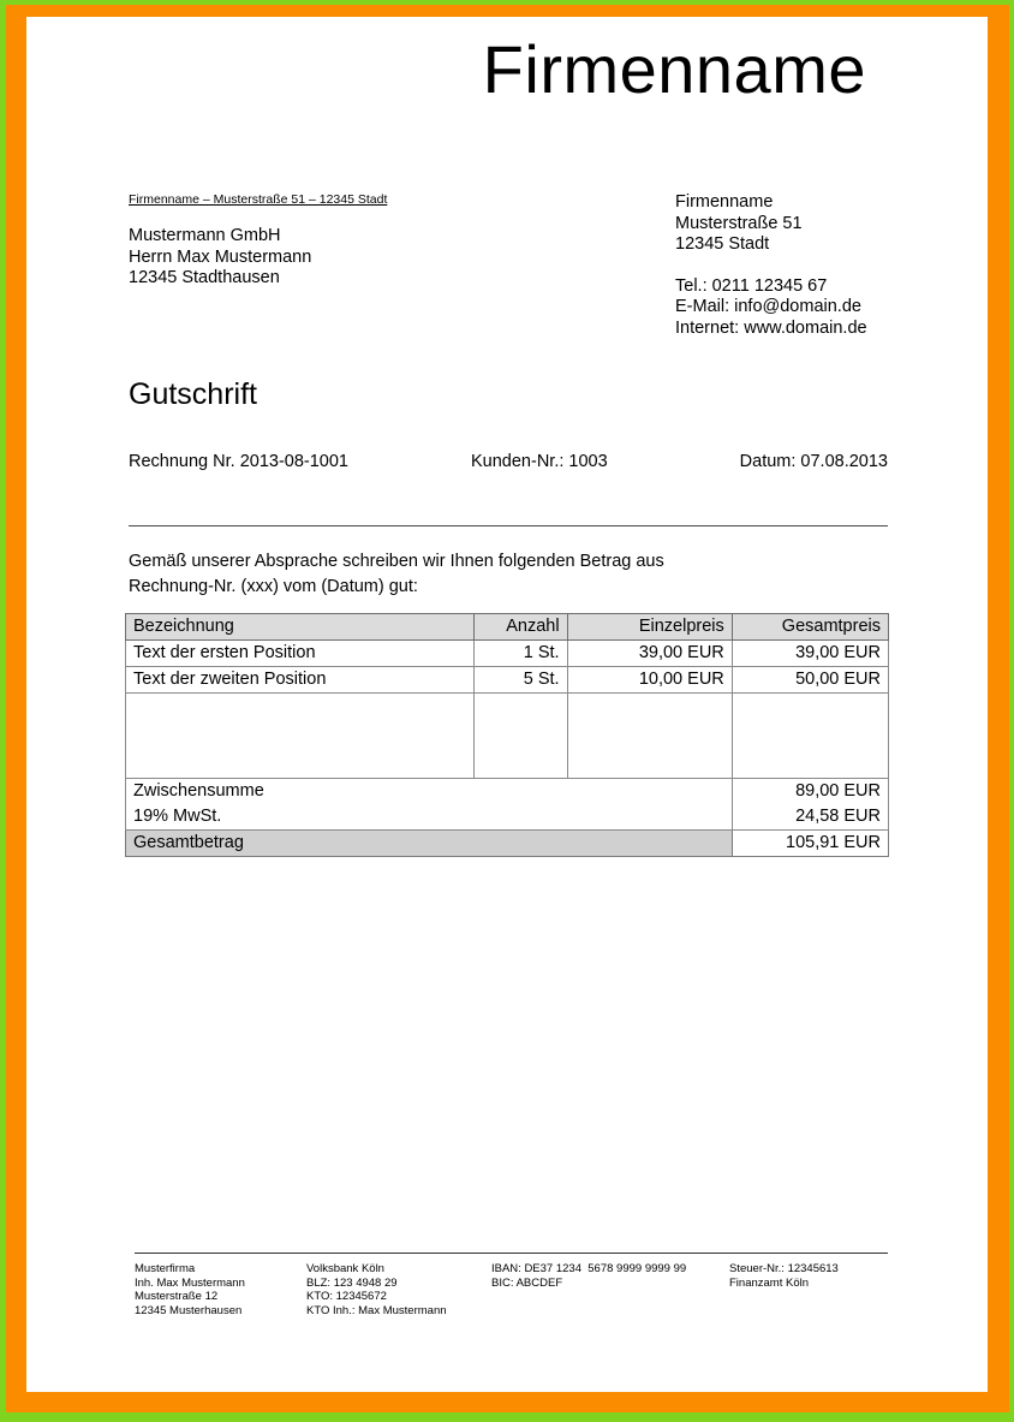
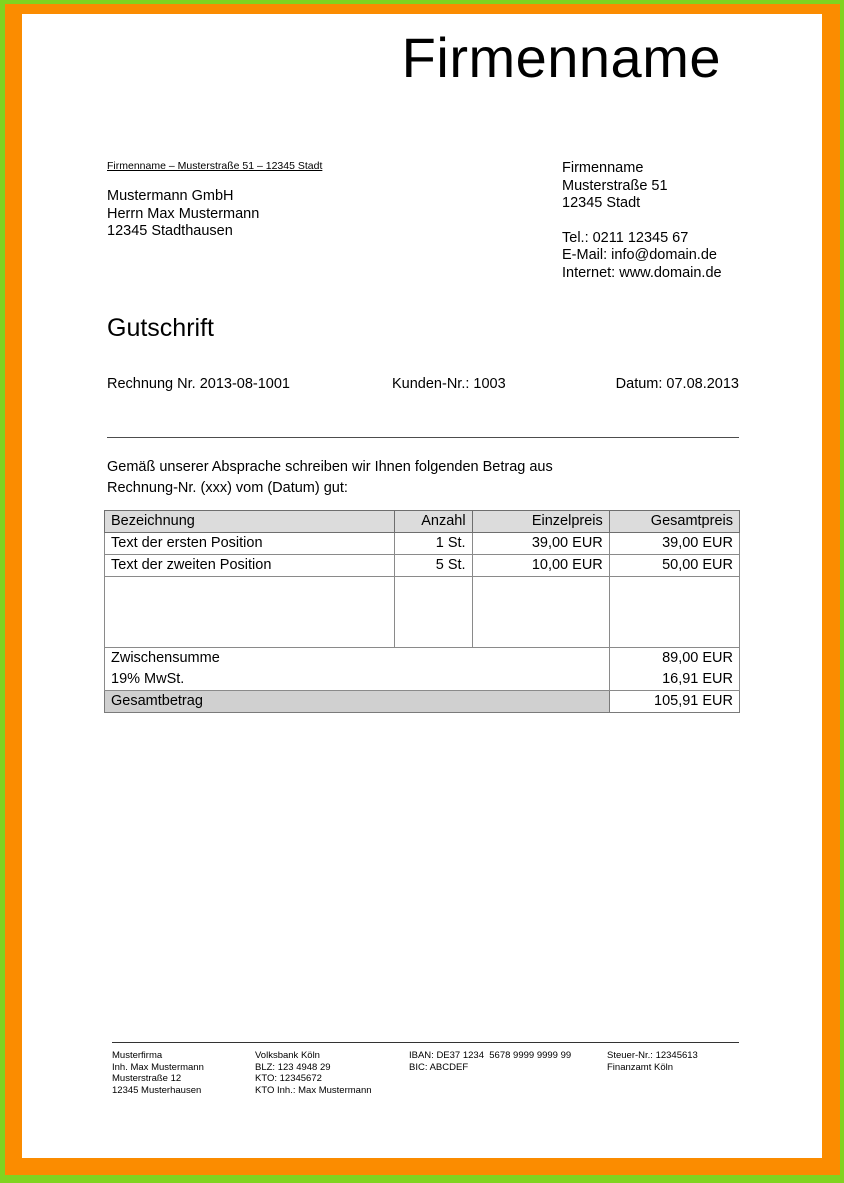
  Firmenname
  Firmenname – Musterstraße 51 – 12345 Stadt
  Mustermann GmbH
  Herrn Max Mustermann
  12345 Stadthausen
  Firmenname
  Musterstraße 51
  12345 Stadt
  Tel.: 0211 12345 67
  E-Mail: info@domain.de
  Internet: www.domain.de
  Gutschrift
  Rechnung Nr. 2013-08-1001
  Kunden-Nr.: 1003
  Datum: 07.08.2013
  Gemäß unserer Absprache schreiben wir Ihnen folgenden Betrag aus
  Rechnung-Nr. (xxx) vom (Datum) gut:
  Bezeichnung	Anzahl	Einzelpreis	Gesamtpreis
  Text der ersten Position	1 St.	39,00 EUR	39,00 EUR
  Text der zweiten Position	5 St.	10,00 EUR	50,00 EUR
  Zwischensumme	89,00 EUR
- 19% MwSt.	24,58 EUR
+ 19% MwSt.	16,91 EUR
  Gesamtbetrag	105,91 EUR
  Musterfirma
  Inh. Max Mustermann
  Musterstraße 12
  12345 Musterhausen
  Volksbank Köln
  BLZ: 123 4948 29
  KTO: 12345672
  KTO Inh.: Max Mustermann
  IBAN: DE37 1234 5678 9999 9999 99
  BIC: ABCDEF
  Steuer-Nr.: 12345613
  Finanzamt Köln
